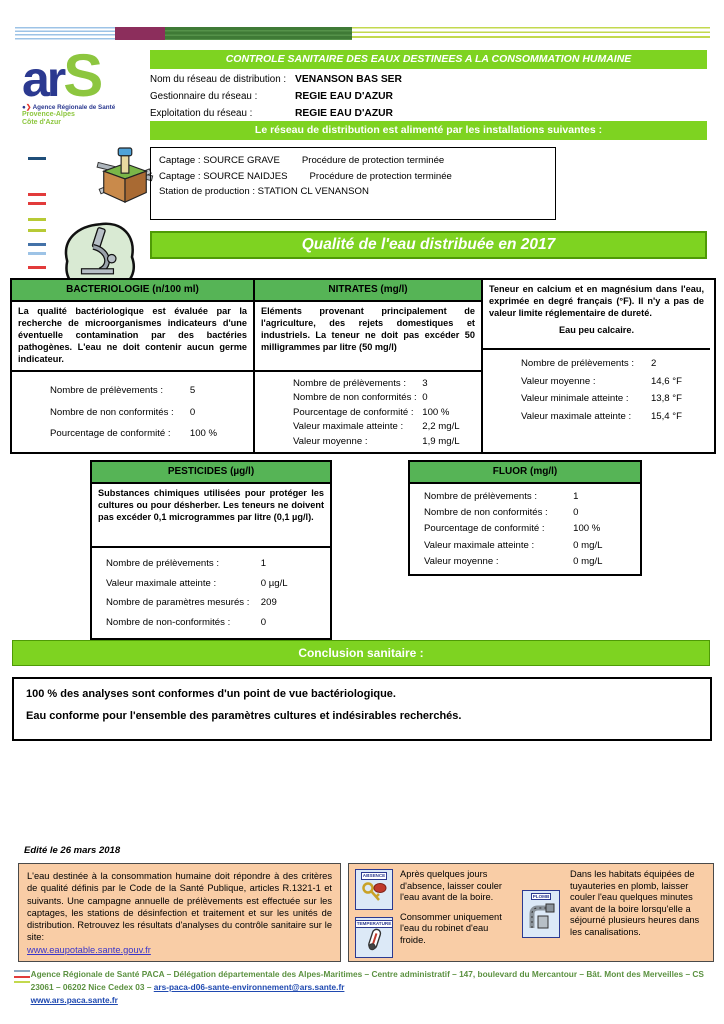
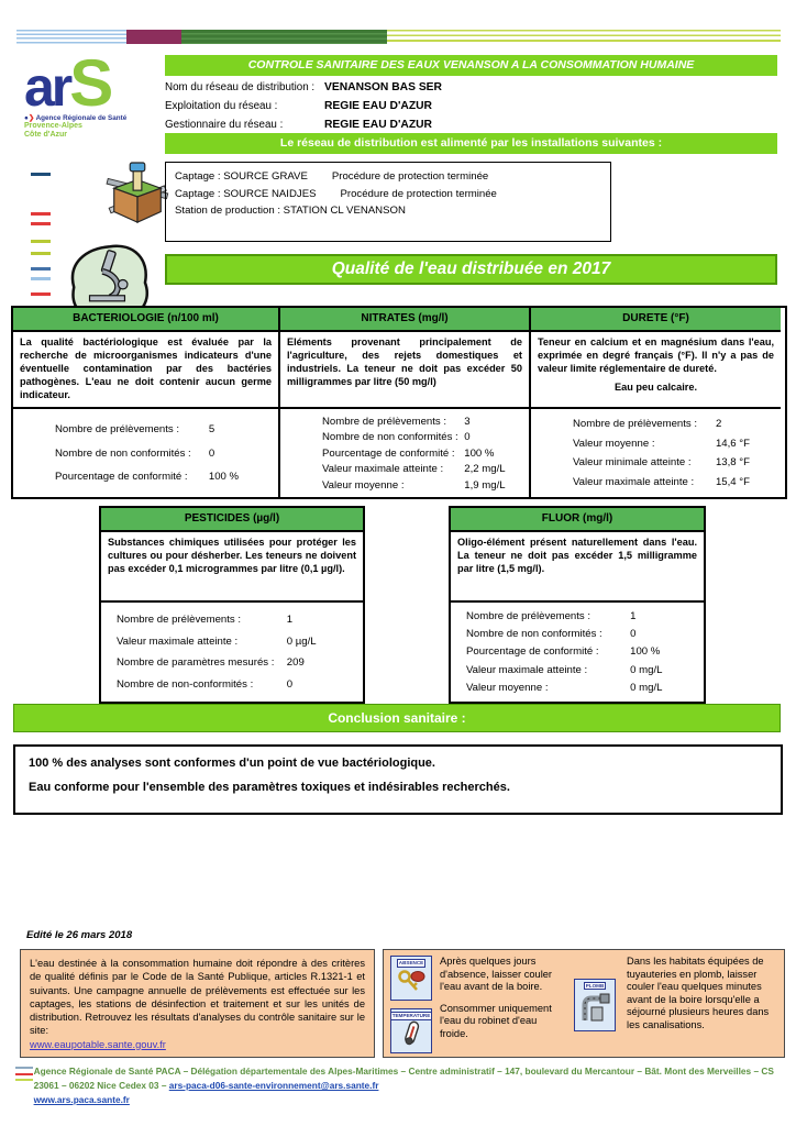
  arS
- CONTROLE SANITAIRE DES EAUX DESTINEES A LA CONSOMMATION HUMAINE
+ CONTROLE SANITAIRE DES EAUX VENANSON A LA CONSOMMATION HUMAINE
  Nom du réseau de distribution :
  VENANSON BAS SER
- Gestionnaire du réseau :
+ Exploitation du réseau :
  REGIE EAU D'AZUR
- Exploitation du réseau :
+ Gestionnaire du réseau :
  REGIE EAU D'AZUR
  Le réseau de distribution est alimenté par les installations suivantes :
  Captage : SOURCE GRAVE
  Procédure de protection terminée
  Captage : SOURCE NAIDJES
  Procédure de protection terminée
  Station de production : STATION CL VENANSON
  Qualité de l'eau distribuée en 2017
  BACTERIOLOGIE (n/100 ml)
  La qualité bactériologique est évaluée par la recherche de microorganismes indicateurs d'une éventuelle contamination par des bactéries pathogènes. L'eau ne doit contenir aucun germe indicateur.
  Nombre de prélèvements :
  5
  Nombre de non conformités :
  0
  Pourcentage de conformité :
  100 %
  NITRATES (mg/l)
  Eléments provenant principalement de l'agriculture, des rejets domestiques et industriels. La teneur ne doit pas excéder 50 milligrammes par litre (50 mg/l)
  Nombre de prélèvements :
  3
  Nombre de non conformités :
  0
  Pourcentage de conformité :
  100 %
  Valeur maximale atteinte :
  2,2 mg/L
  Valeur moyenne :
  1,9 mg/L
+ DURETE (°F)
  Teneur en calcium et en magnésium dans l'eau, exprimée en degré français (°F). Il n'y a pas de valeur limite réglementaire de dureté.
  Eau peu calcaire.
  Nombre de prélèvements :
  2
  Valeur moyenne :
  14,6 °F
  Valeur minimale atteinte :
  13,8 °F
  Valeur maximale atteinte :
  15,4 °F
  PESTICIDES (µg/l)
  Substances chimiques utilisées pour protéger les cultures ou pour désherber. Les teneurs ne doivent pas excéder 0,1 microgrammes par litre (0,1 µg/l).
  Nombre de prélèvements :
  1
  Valeur maximale atteinte :
  0 µg/L
  Nombre de paramètres mesurés :
  209
  Nombre de non-conformités :
  0
  FLUOR (mg/l)
+ Oligo-élément présent naturellement dans l'eau. La teneur ne doit pas excéder 1,5 milligramme par litre (1,5 mg/l).
  Nombre de prélèvements :
  1
  Nombre de non conformités :
  0
  Pourcentage de conformité :
  100 %
  Valeur maximale atteinte :
  0 mg/L
  Valeur moyenne :
  0 mg/L
  Conclusion sanitaire :
  100 % des analyses sont conformes d'un point de vue bactériologique.
- Eau conforme pour l'ensemble des paramètres cultures et indésirables recherchés.
+ Eau conforme pour l'ensemble des paramètres toxiques et indésirables recherchés.
  Edité le 26 mars 2018
  L'eau destinée à la consommation humaine doit répondre à des critères de qualité définis par le Code de la Santé Publique, articles R.1321-1 et suivants. Une campagne annuelle de prélèvements est effectuée sur les captages, les stations de désinfection et traitement et sur les unités de distribution. Retrouvez les résultats d'analyses du contrôle sanitaire sur le site:
  www.eaupotable.sante.gouv.fr
  Après quelques jours d'absence, laisser couler l'eau avant de la boire.
  Consommer uniquement l'eau du robinet d'eau froide.
  Dans les habitats équipées de tuyauteries en plomb, laisser couler l'eau quelques minutes avant de la boire lorsqu'elle a séjourné plusieurs heures dans les canalisations.
  Agence Régionale de Santé PACA – Délégation départementale des Alpes-Maritimes – Centre administratif – 147, boulevard du Mercantour – Bât. Mont des Merveilles – CS 23061 – 06202 Nice Cedex 03 – ars-paca-d06-sante-environnement@ars.sante.fr
  www.ars.paca.sante.fr
